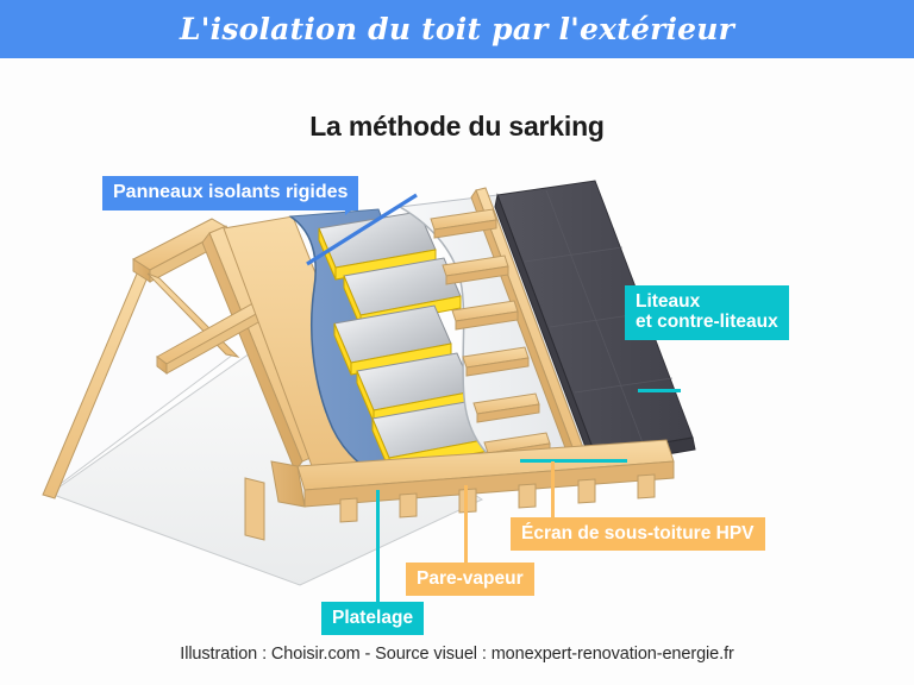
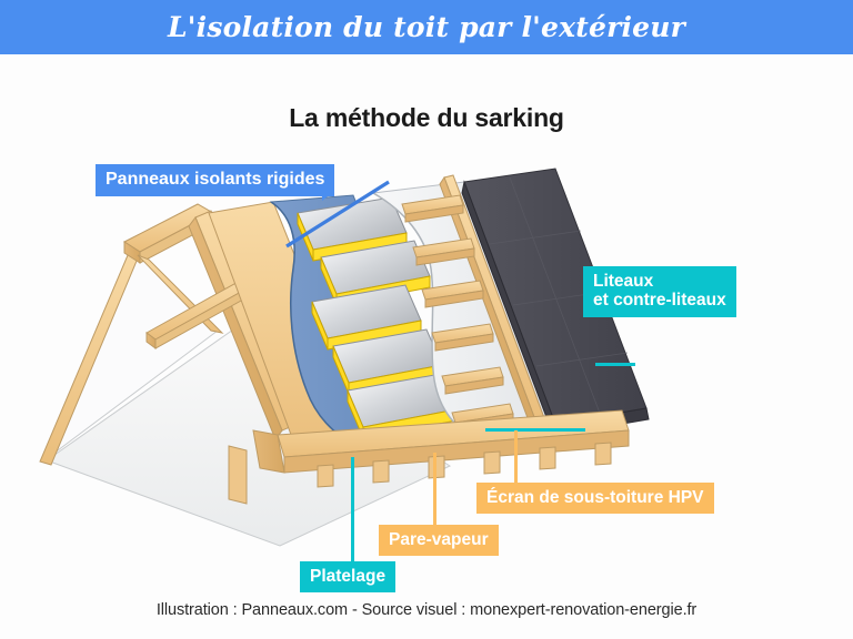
  L'isolation du toit par l'extérieur
  La méthode du sarking
  Panneaux isolants rigides
  Liteaux
  et contre-liteaux
  Écran de sous-toiture HPV
  Pare-vapeur
  Platelage
- Illustration : Choisir.com - Source visuel : monexpert-renovation-energie.fr
+ Illustration : Panneaux.com - Source visuel : monexpert-renovation-energie.fr
